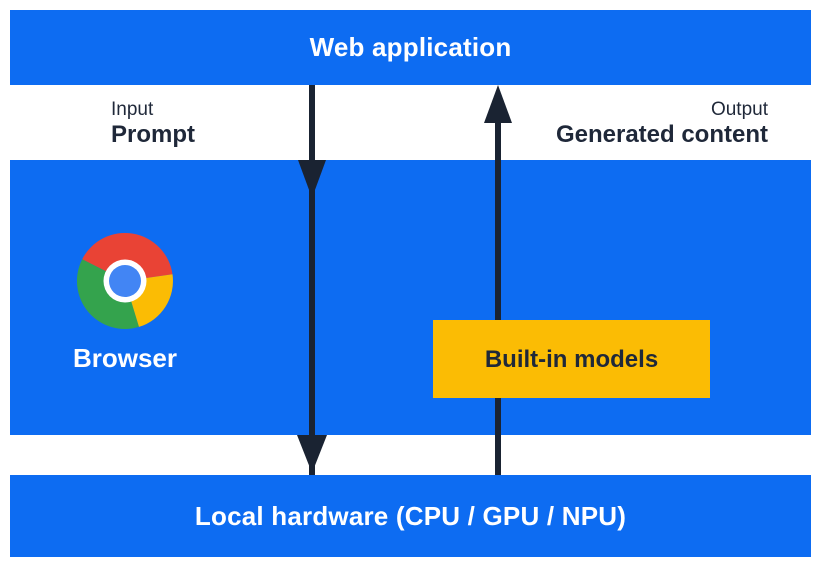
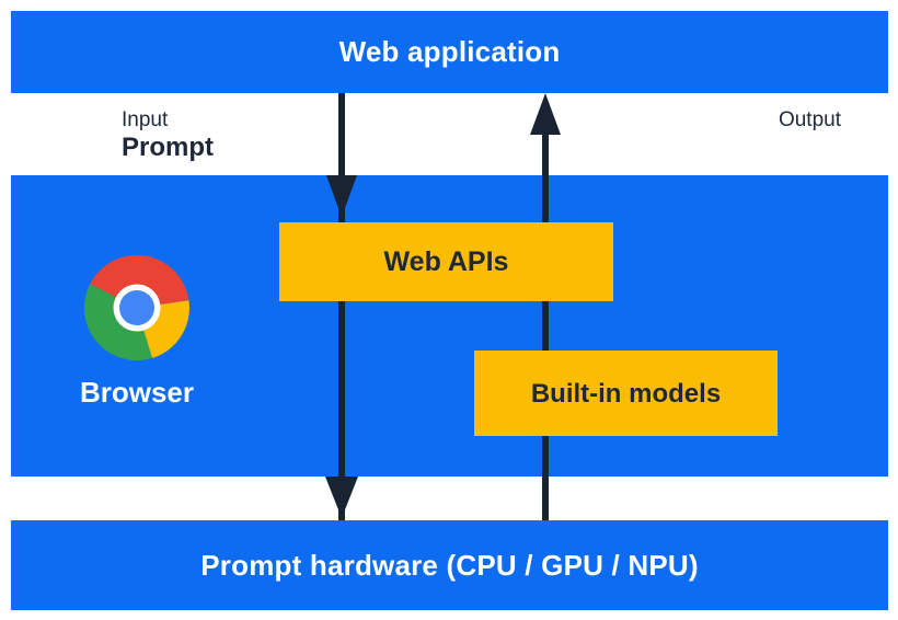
  Web application
  Input
  Prompt
  Output
- Generated content
  Browser
+ Web APIs
  Built-in models
- Local hardware (CPU / GPU / NPU)
+ Prompt hardware (CPU / GPU / NPU)
